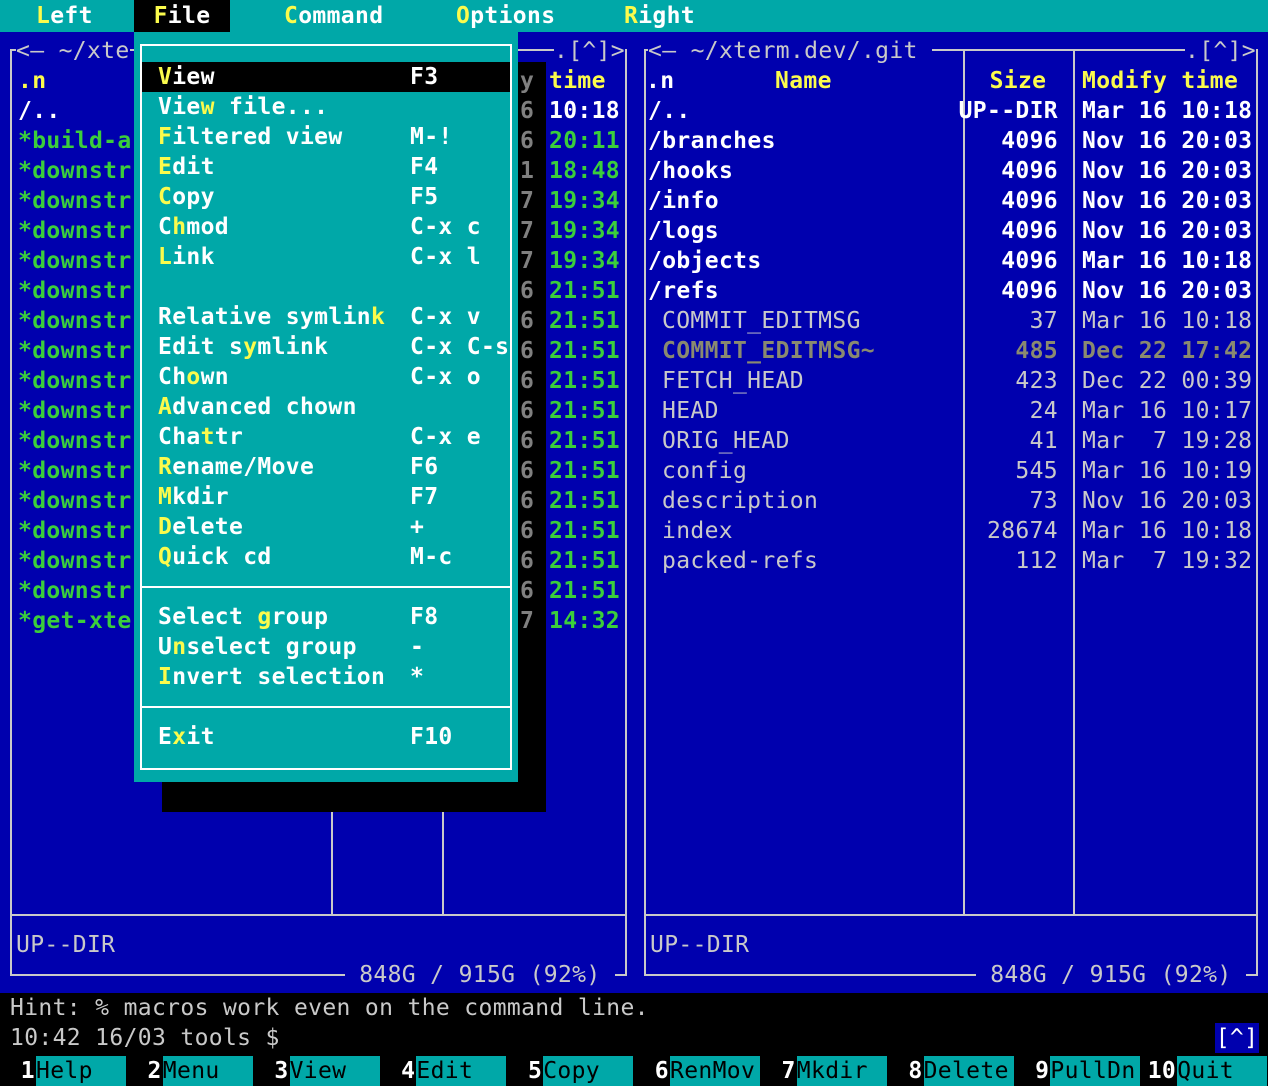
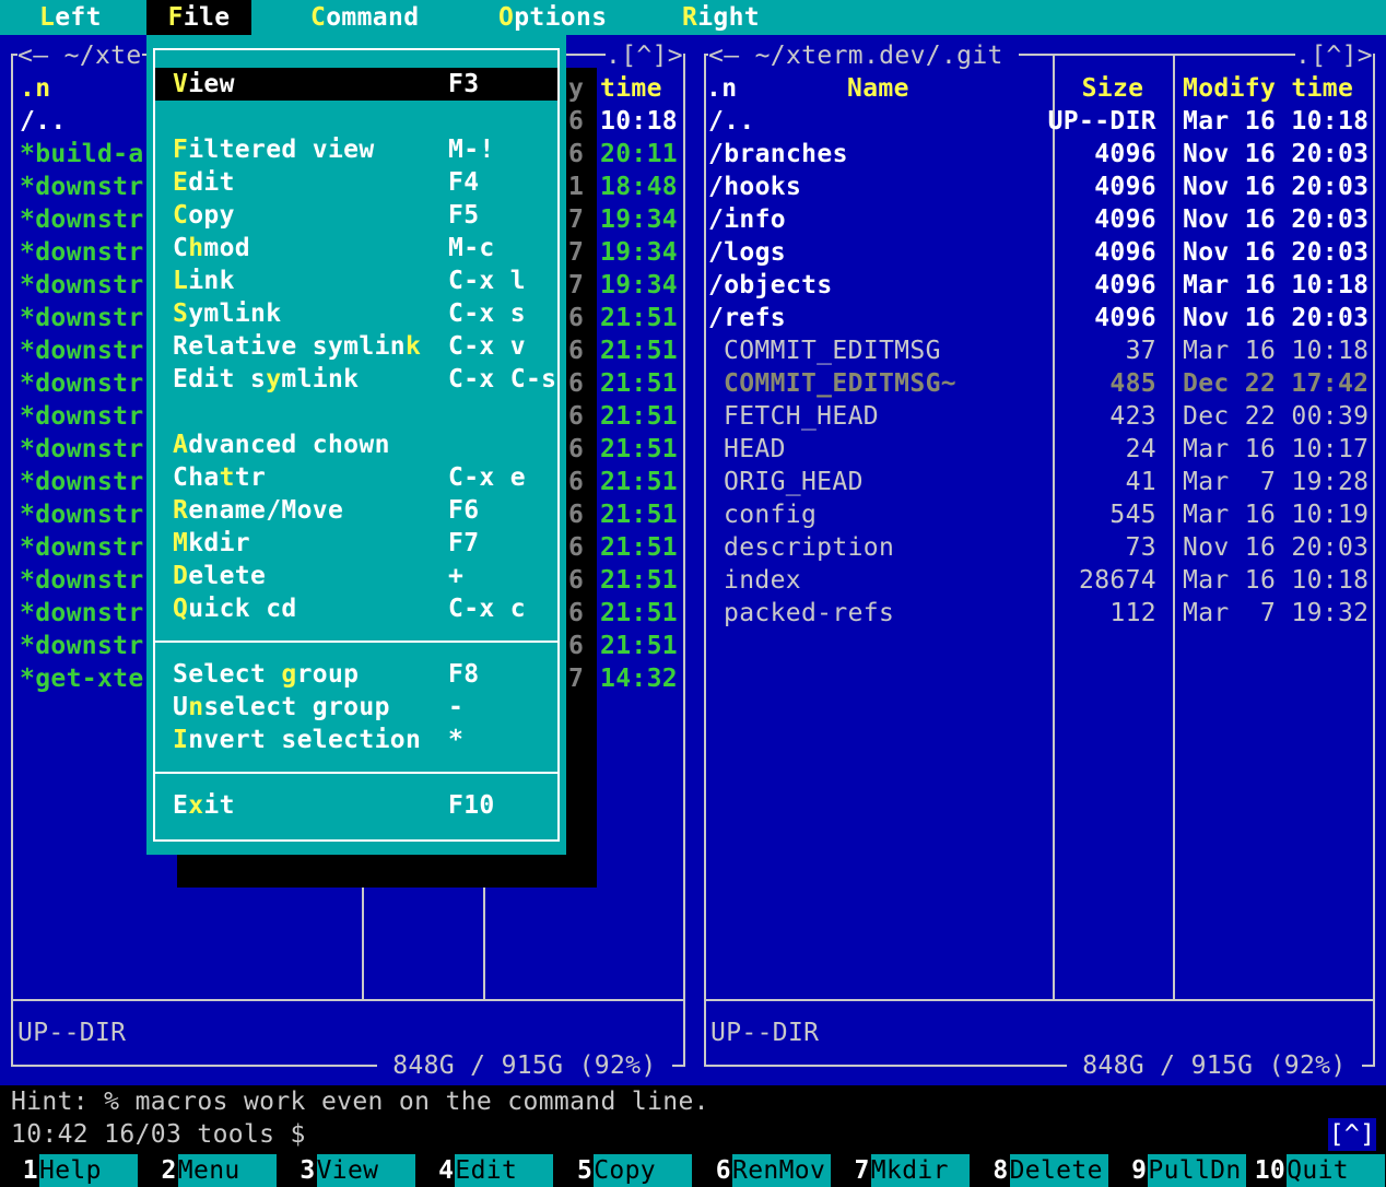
  <— ~/xte
  .[^]>
  .n
  y
  time
  /..
  10:18
  *build-a
  20:11
  *downstr
  18:48
  *downstr
  19:34
  *downstr
  19:34
  *downstr
  19:34
  *downstr
  21:51
  *downstr
  21:51
  *downstr
  21:51
  *downstr
  21:51
  *downstr
  21:51
  *downstr
  21:51
  *downstr
  21:51
  *downstr
  21:51
  *downstr
  21:51
  *downstr
  21:51
  *downstr
  21:51
  *get-xte
  14:32
  UP--DIR
  848G / 915G (92%)
  <— ~/xterm.dev/.git
  .[^]>
  .n
  Name
  Size
  Modify time
  /..
  UP--DIR
  Mar 16 10:18
  /branches
  4096
  Nov 16 20:03
  /hooks
  4096
  Nov 16 20:03
  /info
  4096
  Nov 16 20:03
  /logs
  4096
  Nov 16 20:03
  /objects
  4096
  Mar 16 10:18
  /refs
  4096
  Nov 16 20:03
  COMMIT_EDITMSG
  37
  Mar 16 10:18
  COMMIT_EDITMSG~
  485
  Dec 22 17:42
  FETCH_HEAD
  423
  Dec 22 00:39
  HEAD
  24
  Mar 16 10:17
  ORIG_HEAD
  41
  Mar 7 19:28
  config
  545
  Mar 16 10:19
  description
  73
  Nov 16 20:03
  index
  28674
  Mar 16 10:18
  packed-refs
  112
  Mar 7 19:32
  UP--DIR
  848G / 915G (92%)
  6
  6
  1
  7
  7
  7
  6
  6
  6
  6
  6
  6
  6
  6
  6
  6
  6
  7
  View
  F3
- View file...
  Filtered view
  M-!
  Edit
  F4
  Copy
  F5
  Chmod
- C-x c
+ M-c
  Link
  C-x l
+ Symlink
+ C-x s
  Relative symlink
  C-x v
  Edit symlink
  C-x C-s
- Chown
- C-x o
  Advanced chown
  Chattr
  C-x e
  Rename/Move
  F6
  Mkdir
  F7
  Delete
  +
  Quick cd
- M-c
+ C-x c
  Select group
  F8
  Unselect group
  -
  Invert selection
  *
  Exit
  F10
  Left
  File
  Command
  Options
  Right
  Hint: % macros work even on the command line.
  10:42 16/03 tools $
  [^]
  1
  Help
  2
  Menu
  3
  View
  4
  Edit
  5
  Copy
  6
  RenMov
  7
  Mkdir
  8
  Delete
  9
  PullDn
  10
  Quit
